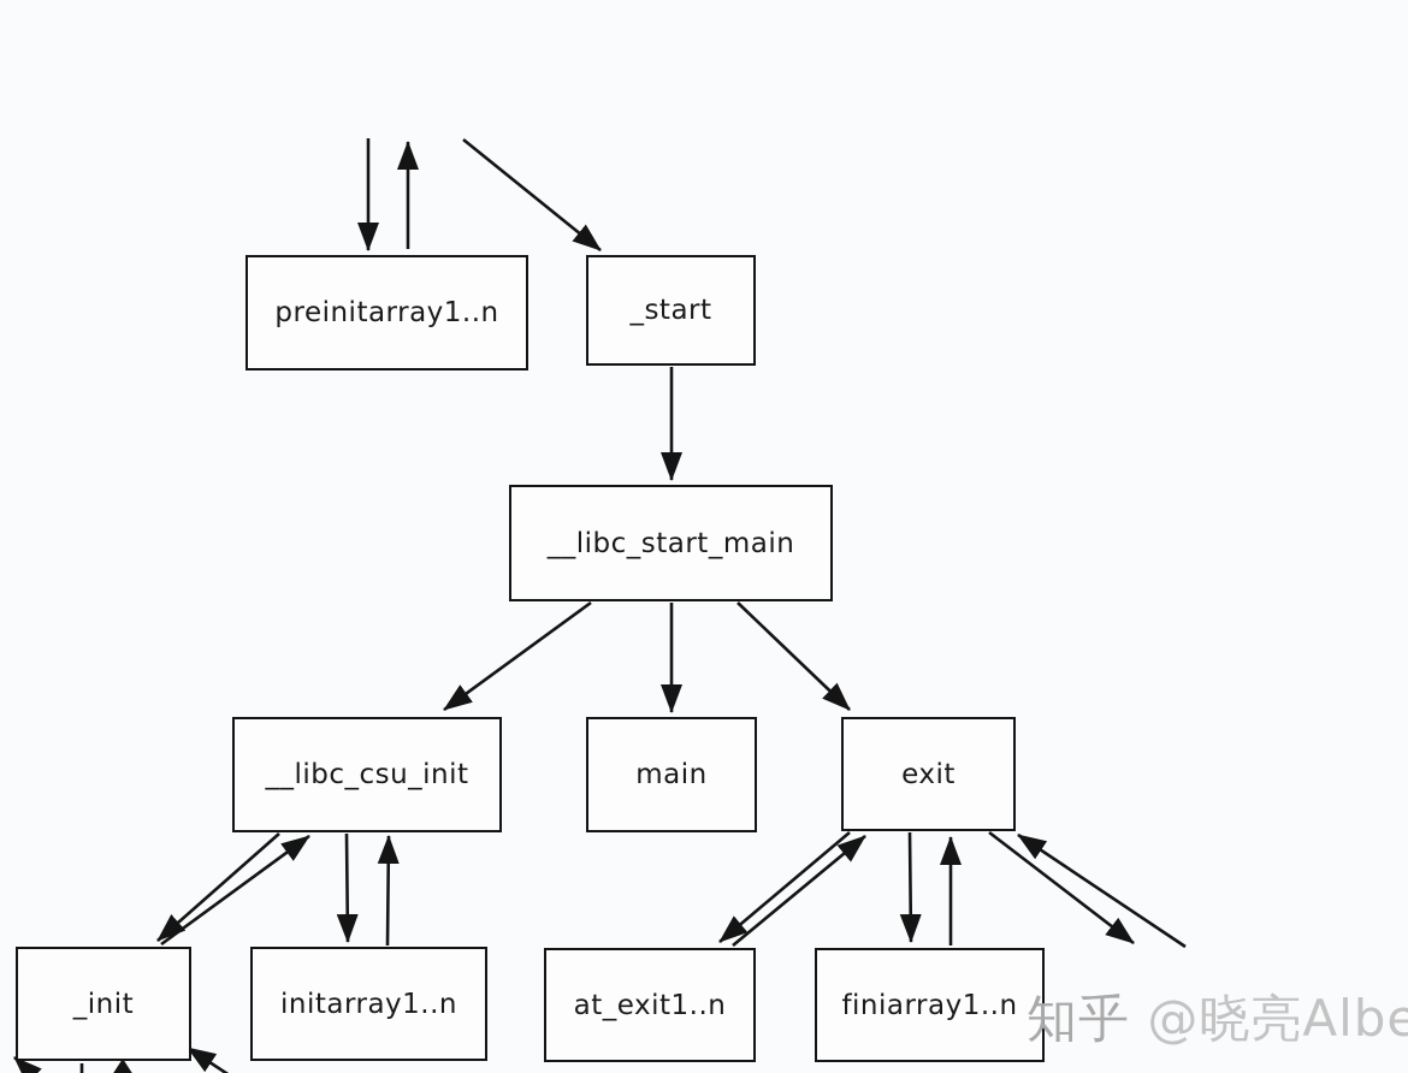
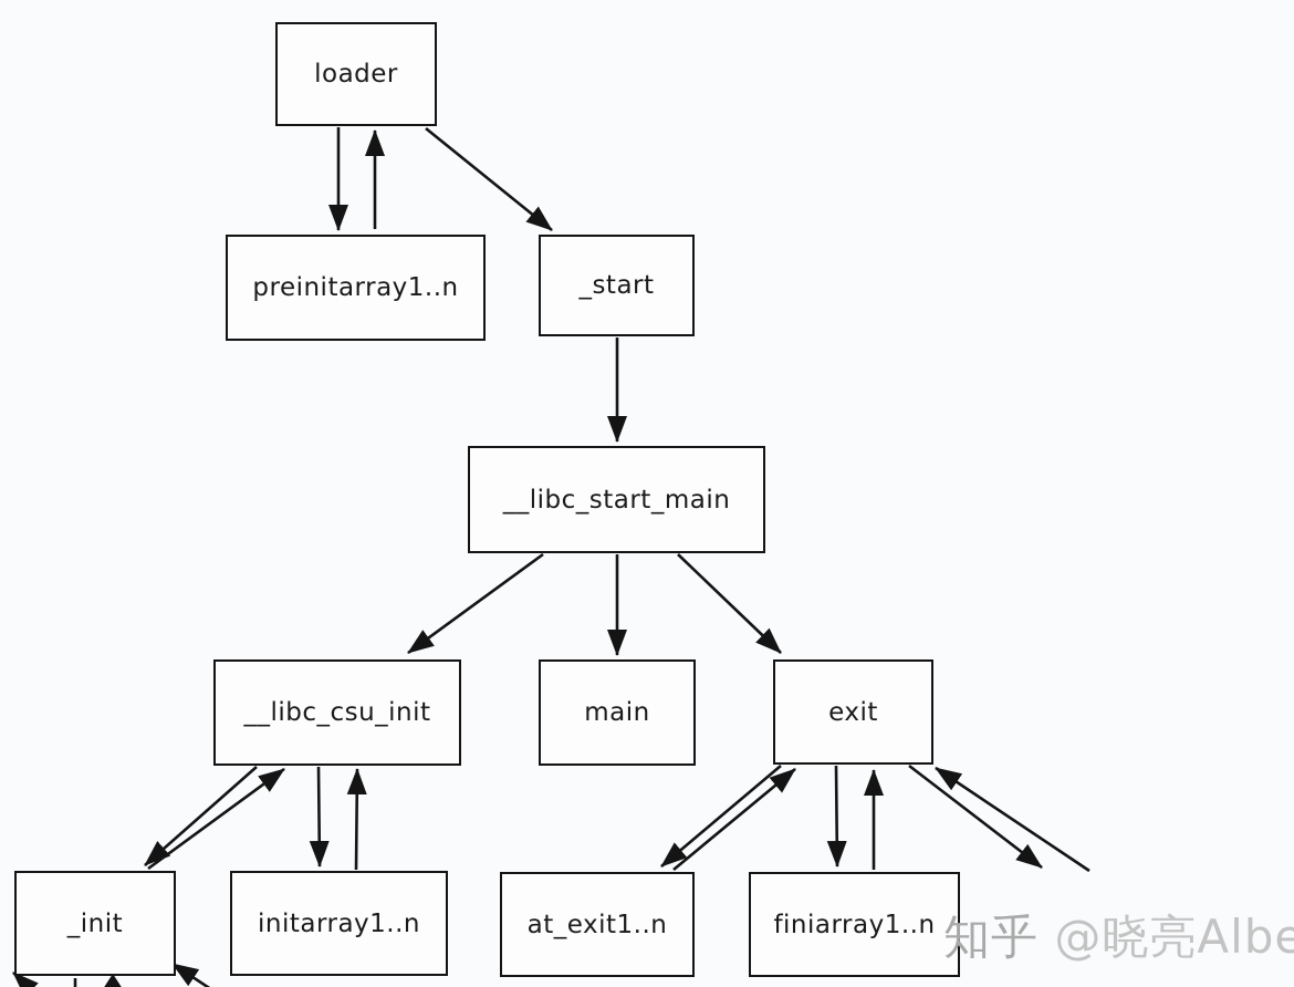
+ loader
  preinitarray1..n
  _start
  __libc_start_main
  __libc_csu_init
  main
  exit
  _init
  initarray1..n
  at_exit1..n
  finiarray1..n
  知乎 @晓亮Albe
